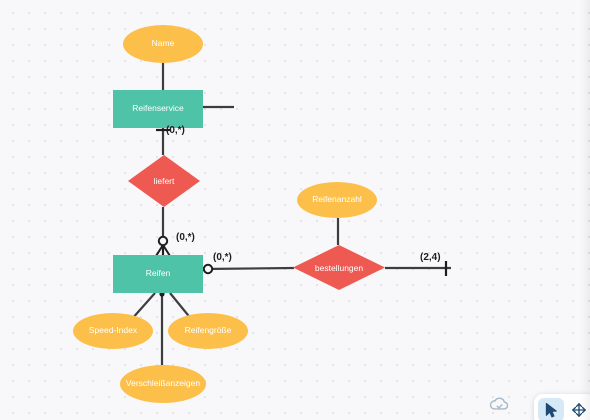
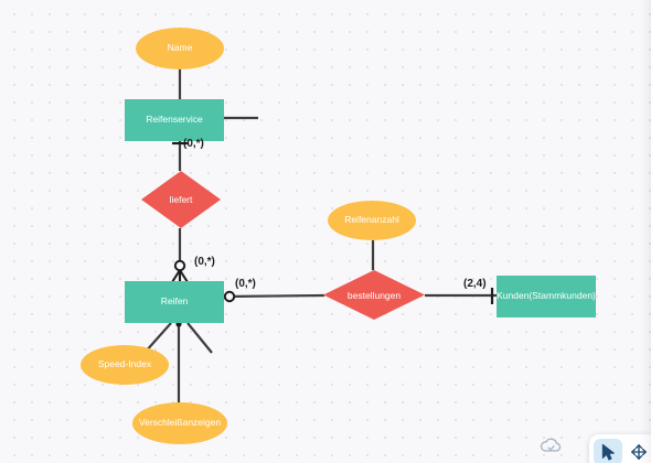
  Reifenservice
  Reifen
+ Kunden(Stammkunden)
  Name
  Reifenanzahl
  Speed-Index
- Reifengröße
  Verschleißanzeigen
  liefert
  bestellungen
  (0,*)
  (0,*)
  (0,*)
  (2,4)
